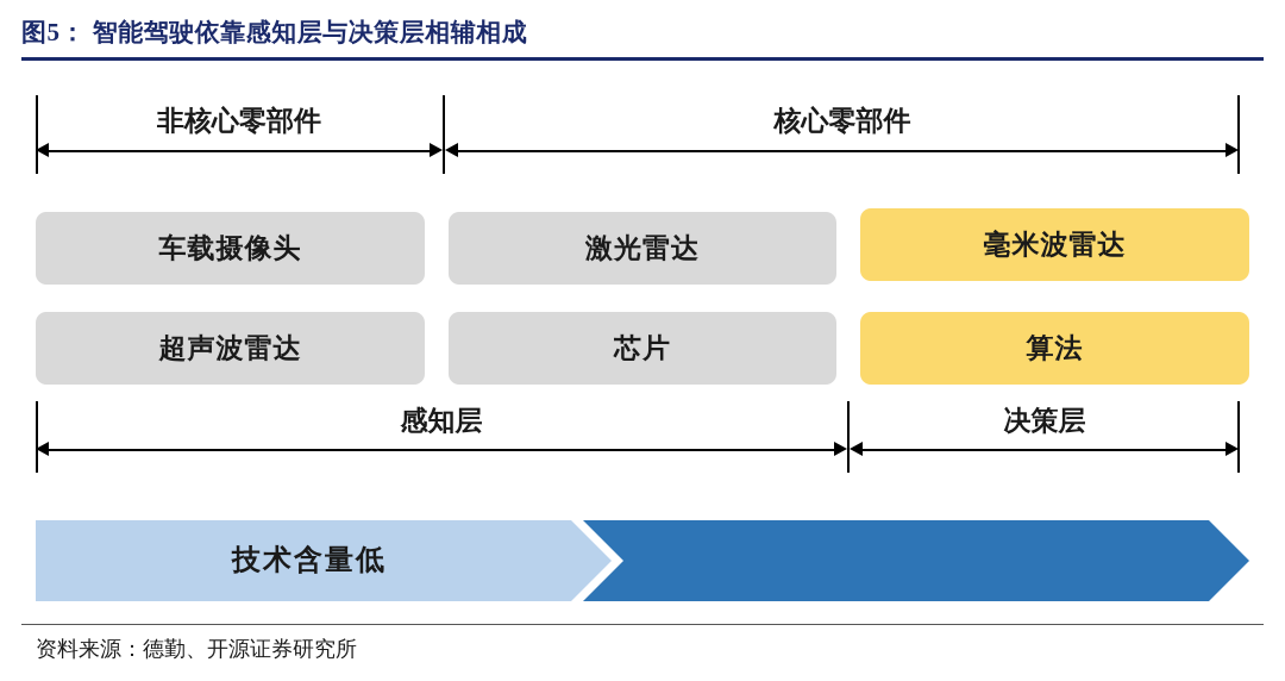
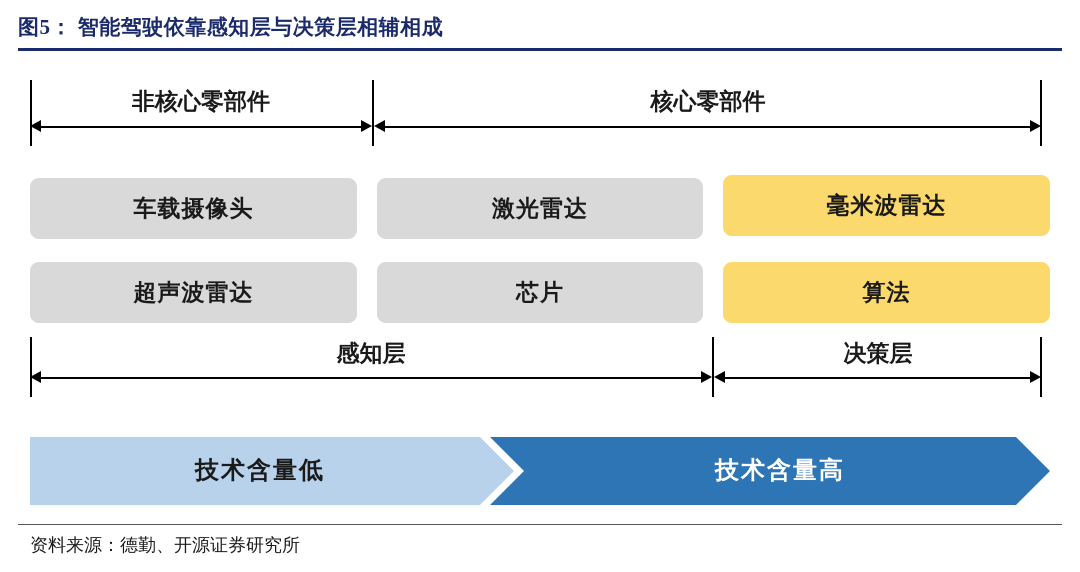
  图5： 智能驾驶依靠感知层与决策层相辅相成
  非核心零部件
  核心零部件
  车载摄像头
  激光雷达
  毫米波雷达
  超声波雷达
  芯片
  算法
  感知层
  决策层
  技术含量低
+ 技术含量高
  资料来源：德勤、开源证券研究所
